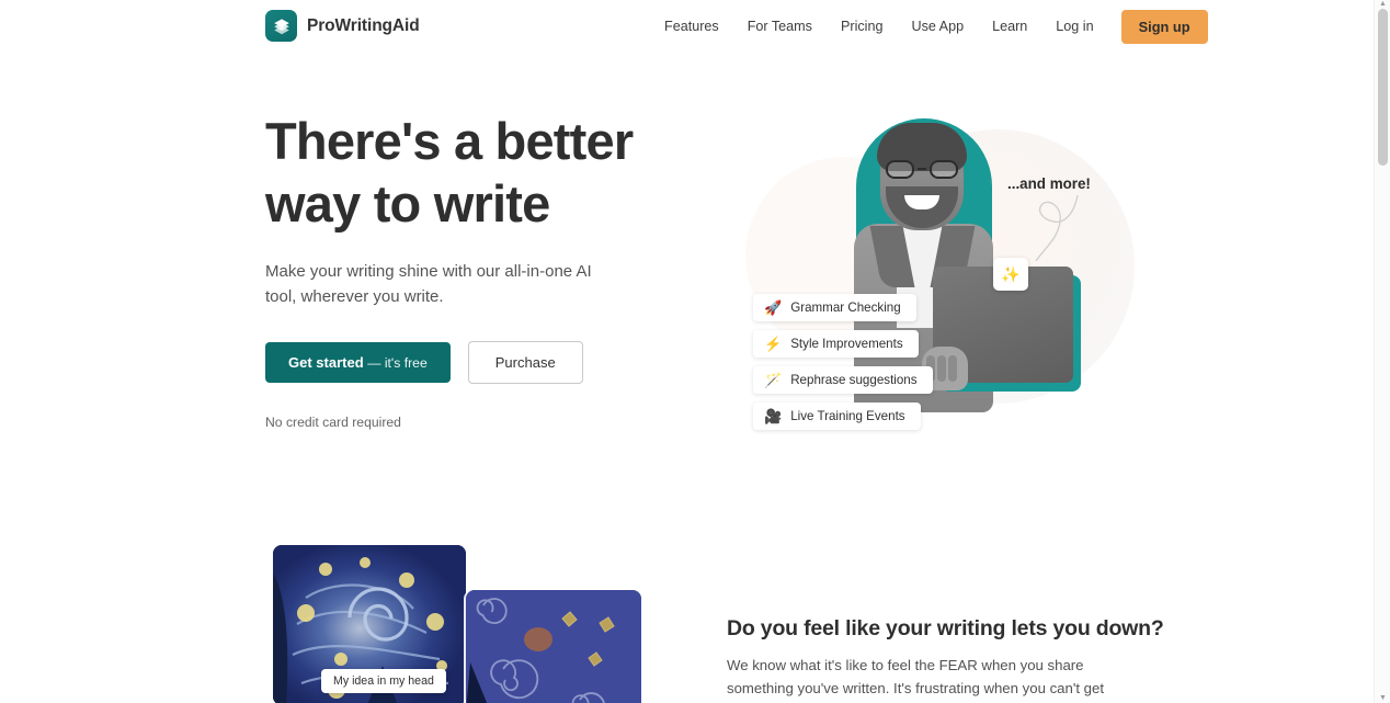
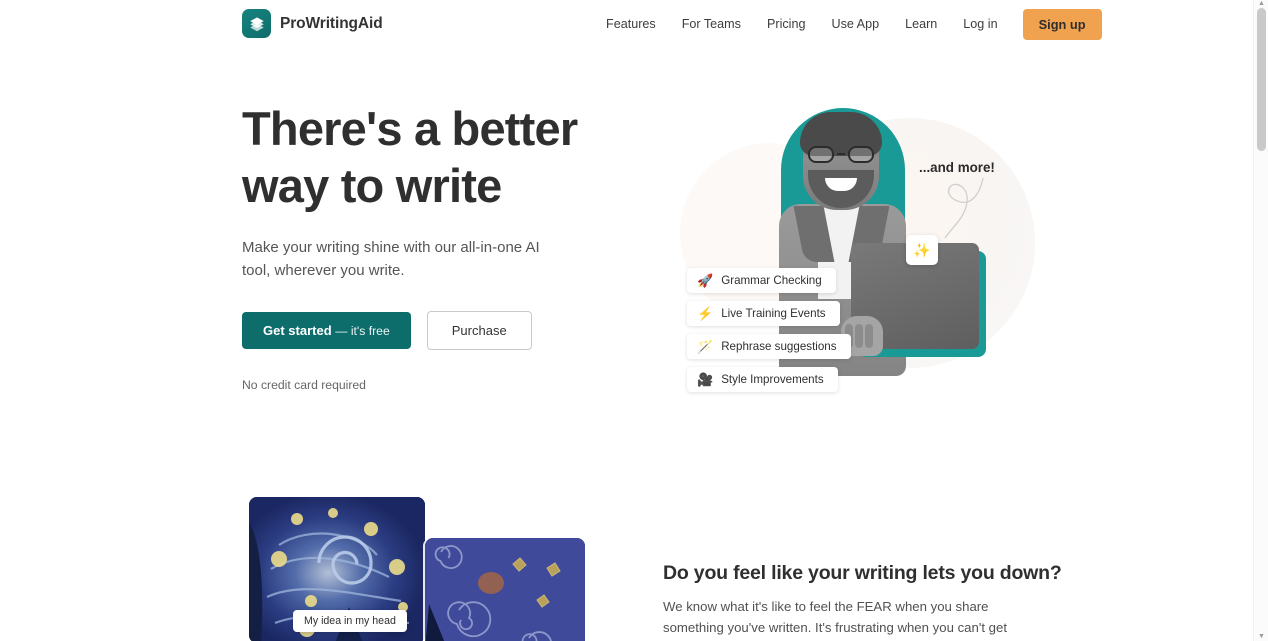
  ProWritingAid
  Features
  For Teams
  Pricing
  Use App
  Learn
  Log in
  Sign up
  There's a better way to write
  Make your writing shine with our all-in-one AI tool, wherever you write.
  Get started — it's free
  Purchase
  No credit card required
  🚀
  Grammar Checking
  ⚡
- Style Improvements
+ Live Training Events
  🪄
  Rephrase suggestions
  🎥
- Live Training Events
+ Style Improvements
  ...and more!
  ✨
  My idea in my head
  Do you feel like your writing lets you down?
  We know what it's like to feel the FEAR when you share something you've written. It's frustrating when you can't get
